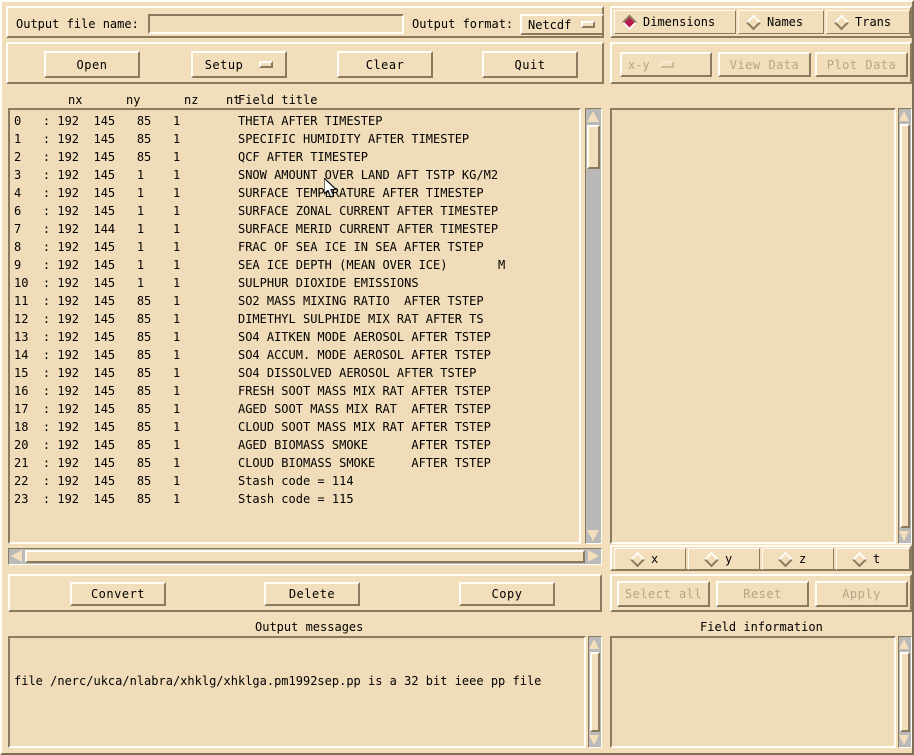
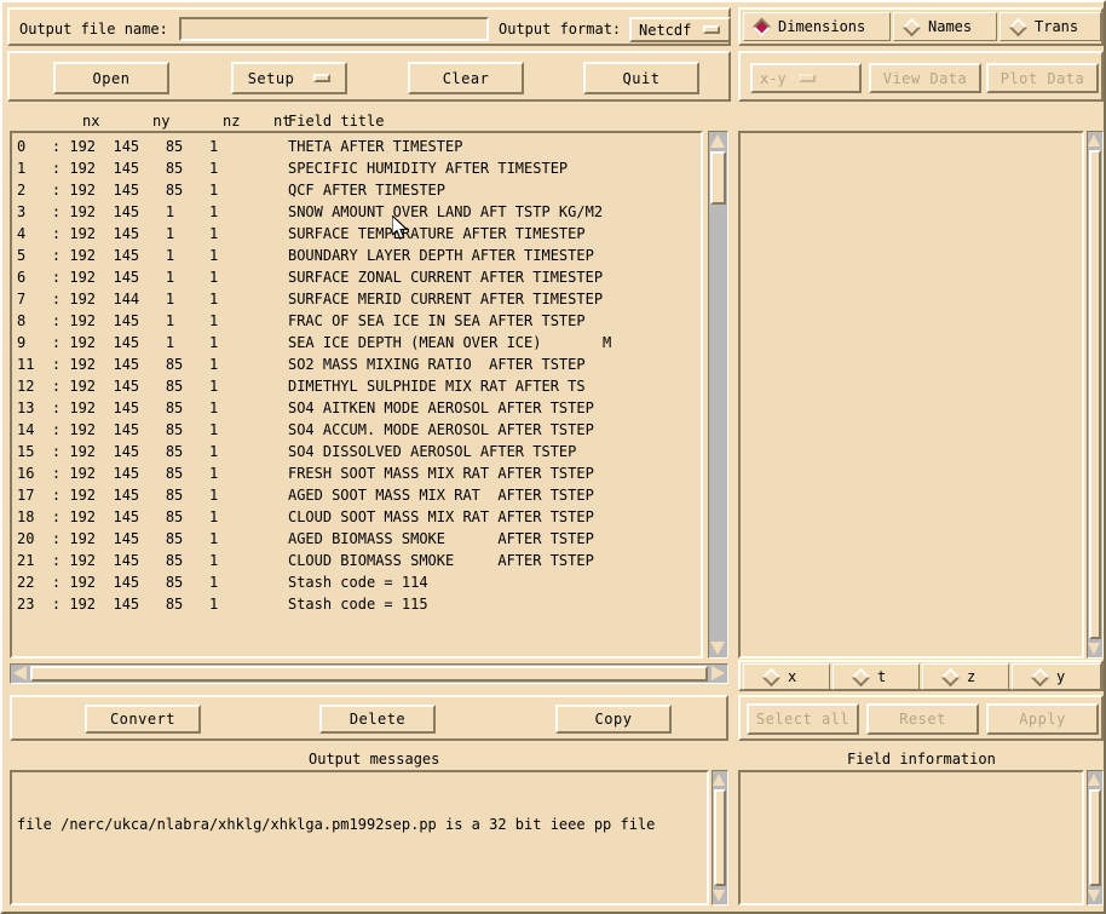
  Output file name:
  Output format:
  Netcdf
  Dimensions
  Names
  Trans
  Open
  Setup
  Clear
  Quit
  x-y
  View Data
  Plot Data
  nx
  ny
  nz
  nt
  Field title
  0 : 192 145 85 1 THETA AFTER TIMESTEP
  1 : 192 145 85 1 SPECIFIC HUMIDITY AFTER TIMESTEP
  2 : 192 145 85 1 QCF AFTER TIMESTEP
  3 : 192 145 1 1 SNOW AMOUNT OVER LAND AFT TSTP KG/M2
  4 : 192 145 1 1 SURFACE TEMPERATURE AFTER TIMESTEP
+ 5 : 192 145 1 1 BOUNDARY LAYER DEPTH AFTER TIMESTEP
  6 : 192 145 1 1 SURFACE ZONAL CURRENT AFTER TIMESTEP
  7 : 192 144 1 1 SURFACE MERID CURRENT AFTER TIMESTEP
  8 : 192 145 1 1 FRAC OF SEA ICE IN SEA AFTER TSTEP
  9 : 192 145 1 1 SEA ICE DEPTH (MEAN OVER ICE) M
- 10 : 192 145 1 1 SULPHUR DIOXIDE EMISSIONS
  11 : 192 145 85 1 SO2 MASS MIXING RATIO AFTER TSTEP
  12 : 192 145 85 1 DIMETHYL SULPHIDE MIX RAT AFTER TS
  13 : 192 145 85 1 SO4 AITKEN MODE AEROSOL AFTER TSTEP
  14 : 192 145 85 1 SO4 ACCUM. MODE AEROSOL AFTER TSTEP
  15 : 192 145 85 1 SO4 DISSOLVED AEROSOL AFTER TSTEP
  16 : 192 145 85 1 FRESH SOOT MASS MIX RAT AFTER TSTEP
  17 : 192 145 85 1 AGED SOOT MASS MIX RAT AFTER TSTEP
  18 : 192 145 85 1 CLOUD SOOT MASS MIX RAT AFTER TSTEP
  20 : 192 145 85 1 AGED BIOMASS SMOKE AFTER TSTEP
  21 : 192 145 85 1 CLOUD BIOMASS SMOKE AFTER TSTEP
  22 : 192 145 85 1 Stash code = 114
  23 : 192 145 85 1 Stash code = 115
  x
- y
+ t
  z
- t
+ y
  Convert
  Delete
  Copy
  Select all
  Reset
  Apply
  Output messages
  file /nerc/ukca/nlabra/xhklg/xhklga.pm1992sep.pp is a 32 bit ieee pp file
  Field information
